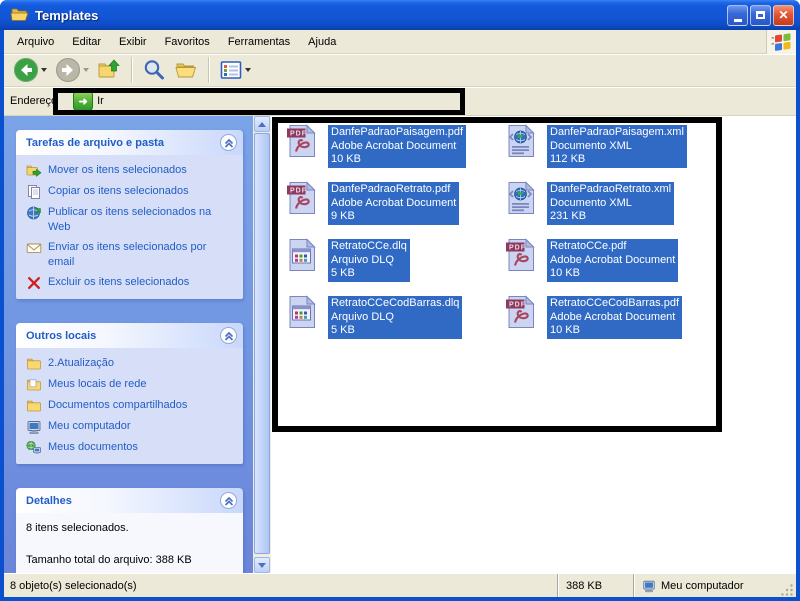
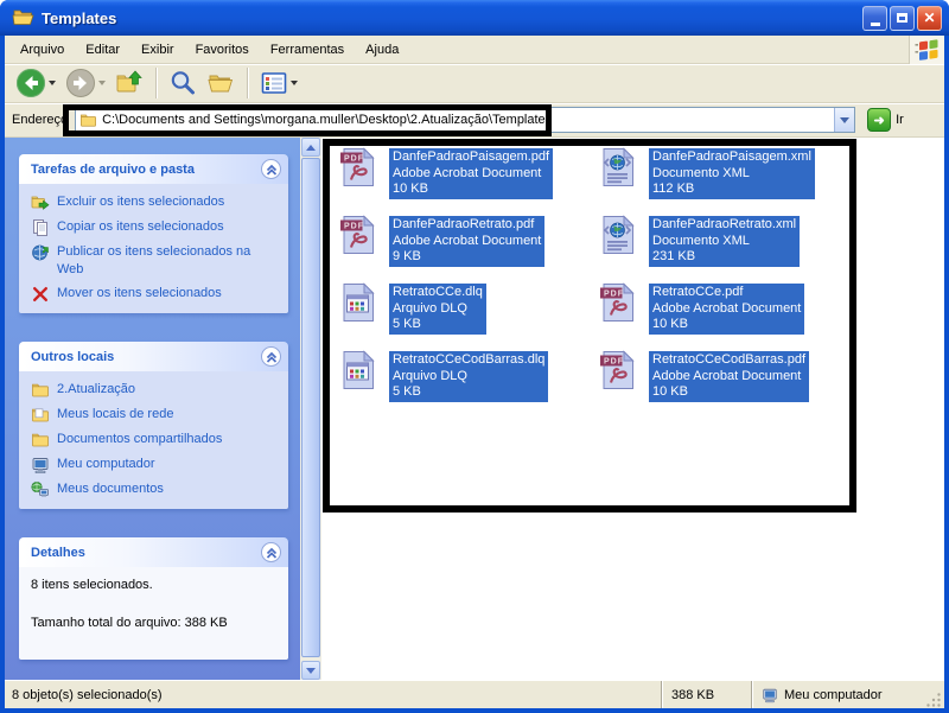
  Templates
  ✕
  Arquivo
  Editar
  Exibir
  Favoritos
  Ferramentas
  Ajuda
  Endereço
+ C:\Documents and Settings\morgana.muller\Desktop\2.Atualização\Templates
  ➜
  Ir
  Tarefas de arquivo e pasta
- Mover os itens selecionados
+ Excluir os itens selecionados
  Copiar os itens selecionados
  Publicar os itens selecionados na Web
- Enviar os itens selecionados por email
- Excluir os itens selecionados
+ Mover os itens selecionados
  Outros locais
  2.Atualização
  Meus locais de rede
  Documentos compartilhados
  Meu computador
  Meus documentos
  Detalhes
  8 itens selecionados.
  Tamanho total do arquivo: 388 KB
  DanfePadraoPaisagem.pdf
  Adobe Acrobat Document
  10 KB
  DanfePadraoPaisagem.xml
  Documento XML
  112 KB
  DanfePadraoRetrato.pdf
  Adobe Acrobat Document
  9 KB
  DanfePadraoRetrato.xml
  Documento XML
  231 KB
  RetratoCCe.dlq
  Arquivo DLQ
  5 KB
  RetratoCCe.pdf
  Adobe Acrobat Document
  10 KB
  RetratoCCeCodBarras.dlq
  Arquivo DLQ
  5 KB
  RetratoCCeCodBarras.pdf
  Adobe Acrobat Document
  10 KB
  8 objeto(s) selecionado(s)
  388 KB
  Meu computador
